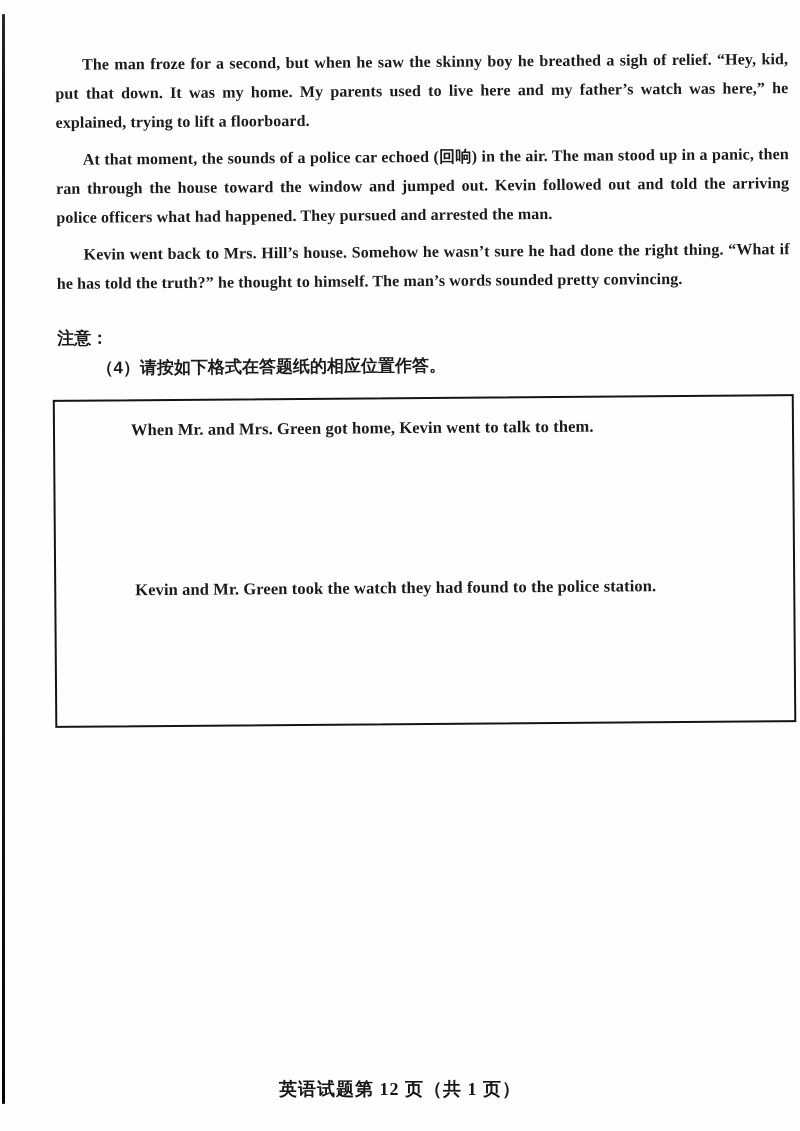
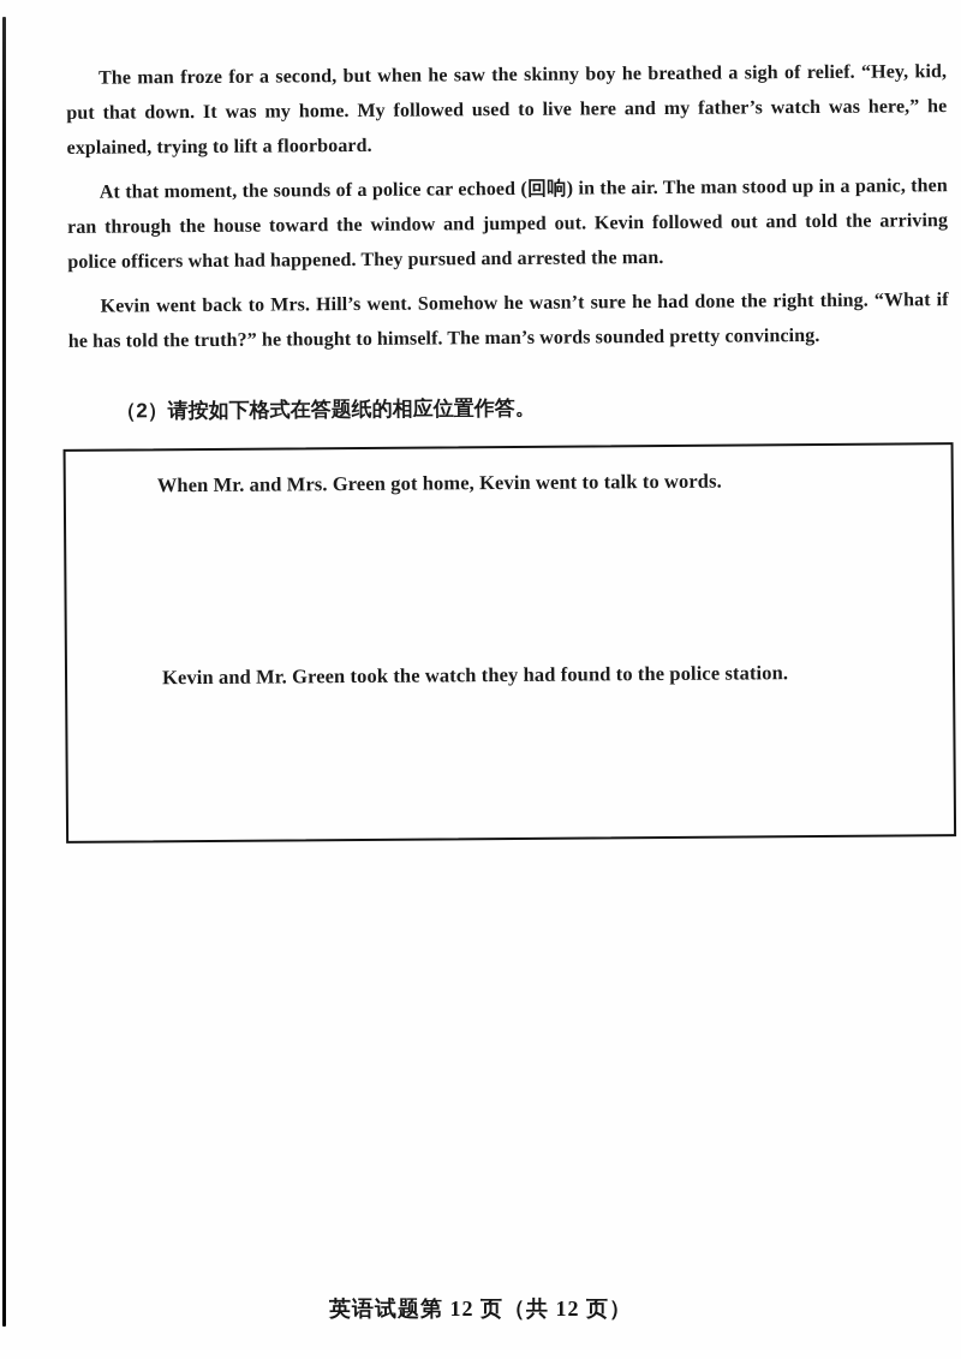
- The man froze for a second, but when he saw the skinny boy he breathed a sigh of relief. “Hey, kid, put that down. It was my home. My parents used to live here and my father’s watch was here,” he explained, trying to lift a floorboard.
+ The man froze for a second, but when he saw the skinny boy he breathed a sigh of relief. “Hey, kid, put that down. It was my home. My followed used to live here and my father’s watch was here,” he explained, trying to lift a floorboard.
  At that moment, the sounds of a police car echoed (回响) in the air. The man stood up in a panic, then ran through the house toward the window and jumped out. Kevin followed out and told the arriving police officers what had happened. They pursued and arrested the man.
- Kevin went back to Mrs. Hill’s house. Somehow he wasn’t sure he had done the right thing. “What if he has told the truth?” he thought to himself. The man’s words sounded pretty convincing.
+ Kevin went back to Mrs. Hill’s went. Somehow he wasn’t sure he had done the right thing. “What if he has told the truth?” he thought to himself. The man’s words sounded pretty convincing.
- 注意：
- （4）请按如下格式在答题纸的相应位置作答。
+ （2）请按如下格式在答题纸的相应位置作答。
- When Mr. and Mrs. Green got home, Kevin went to talk to them.
+ When Mr. and Mrs. Green got home, Kevin went to talk to words.
  Kevin and Mr. Green took the watch they had found to the police station.
- 英语试题第 12 页（共 1 页）
+ 英语试题第 12 页（共 12 页）
